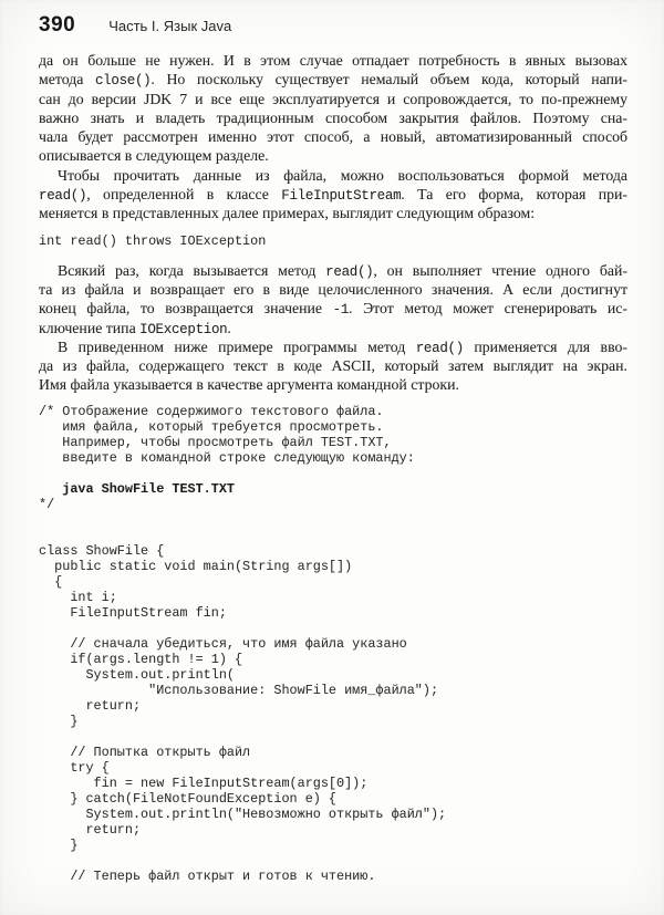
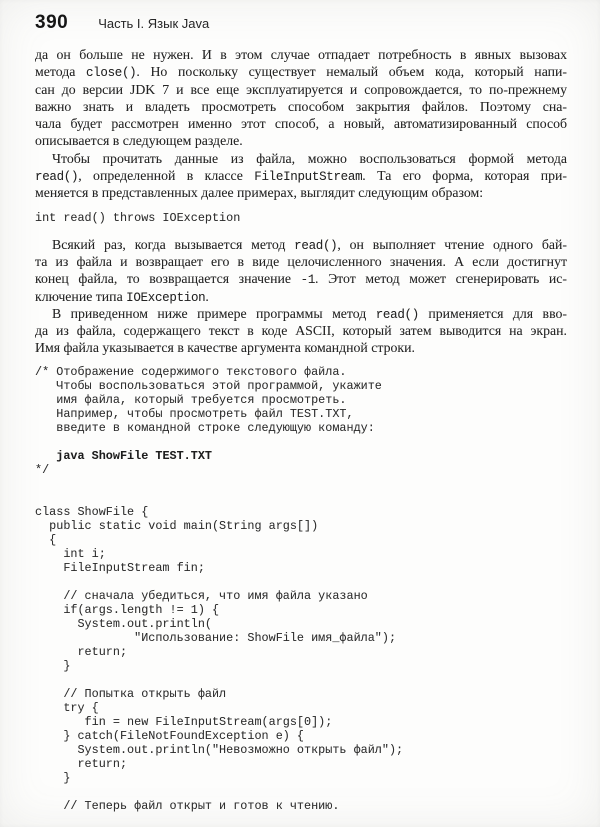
  390
  Часть I. Язык Java
  да он больше не нужен. И в этом случае отпадает потребность в явных вызовах
  метода close(). Но поскольку существует немалый объем кода, который напи-
  сан до версии JDK 7 и все еще эксплуатируется и сопровождается, то по-прежнему
- важно знать и владеть традиционным способом закрытия файлов. Поэтому сна-
+ важно знать и владеть просмотреть способом закрытия файлов. Поэтому сна-
  чала будет рассмотрен именно этот способ, а новый, автоматизированный способ
  описывается в следующем разделе.
  Чтобы прочитать данные из файла, можно воспользоваться формой метода
  read(), определенной в классе FileInputStream. Та его форма, которая при-
  меняется в представленных далее примерах, выглядит следующим образом:
  int read() throws IOException
  Всякий раз, когда вызывается метод read(), он выполняет чтение одного бай-
  та из файла и возвращает его в виде целочисленного значения. А если достигнут
  конец файла, то возвращается значение -1. Этот метод может сгенерировать ис-
  ключение типа IOException.
  В приведенном ниже примере программы метод read() применяется для вво-
- да из файла, содержащего текст в коде ASCII, который затем выглядит на экран.
+ да из файла, содержащего текст в коде ASCII, который затем выводится на экран.
  Имя файла указывается в качестве аргумента командной строки.
  /* Отображение содержимого текстового файла.
+ Чтобы воспользоваться этой программой, укажите
  имя файла, который требуется просмотреть.
  Например, чтобы просмотреть файл TEST.TXT,
  введите в командной строке следующую команду:
  java ShowFile TEST.TXT
  */
  class ShowFile {
  public static void main(String args[])
  {
  int i;
  FileInputStream fin;
  // сначала убедиться, что имя файла указано
  if(args.length != 1) {
  System.out.println(
  "Использование: ShowFile имя_файла");
  return;
  }
  // Попытка открыть файл
  try {
  fin = new FileInputStream(args[0]);
  } catch(FileNotFoundException e) {
  System.out.println("Невозможно открыть файл");
  return;
  }
  // Теперь файл открыт и готов к чтению.
